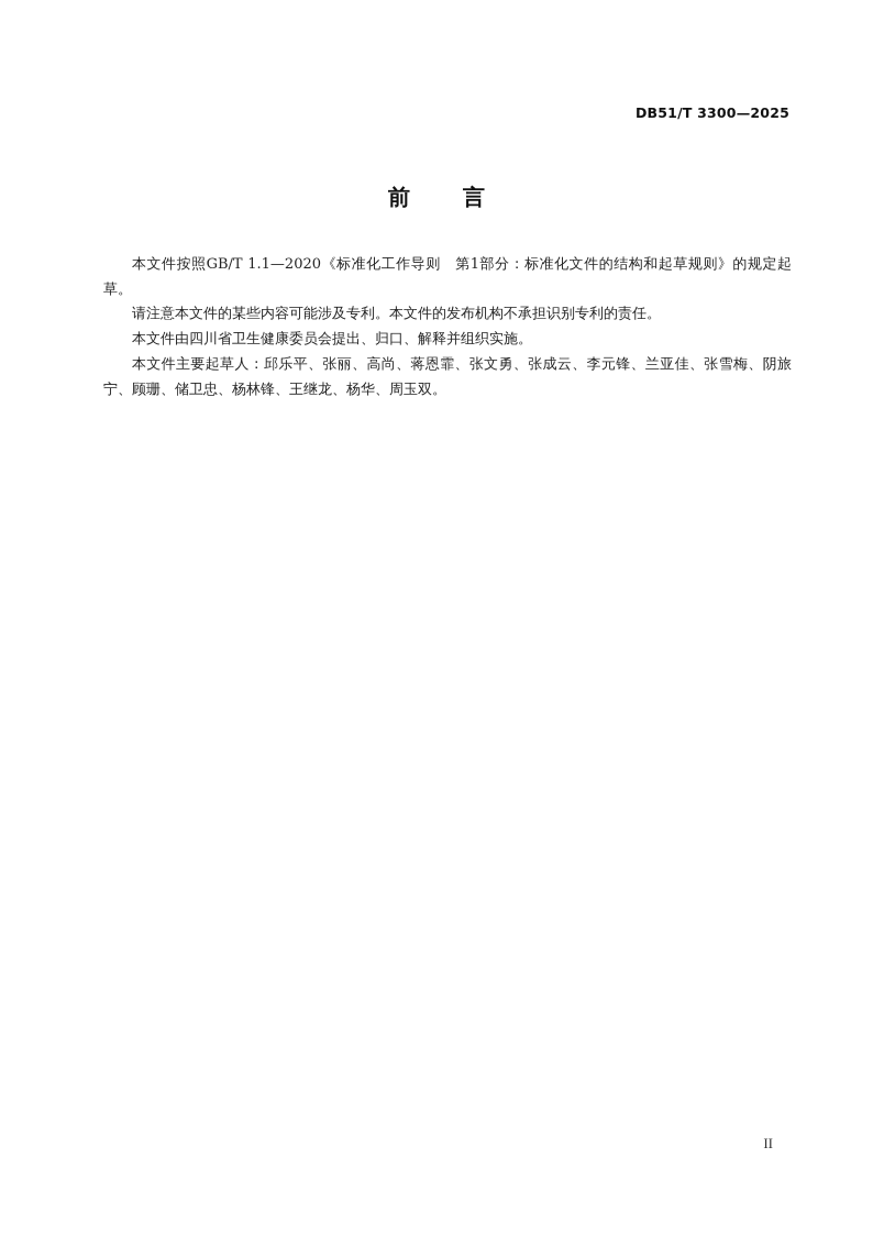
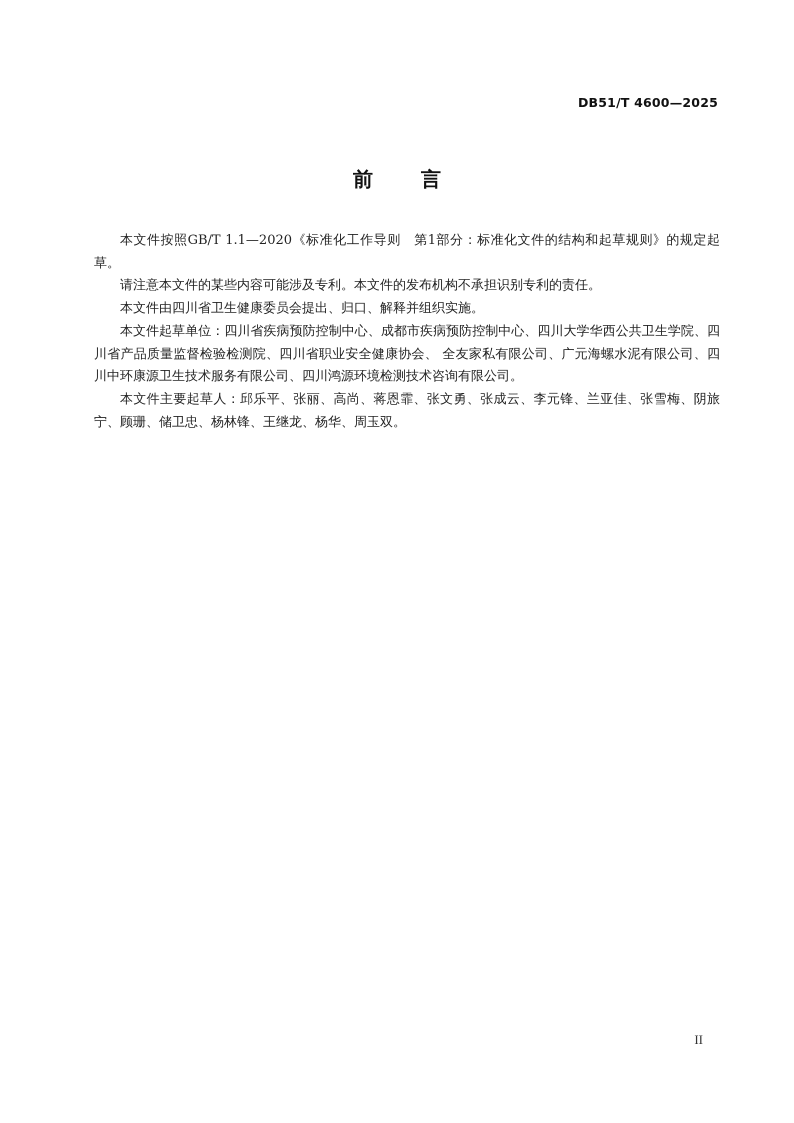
- DB51/T 3300—2025
+ DB51/T 4600—2025
  前 言
  本文件按照GB/T 1.1—2020《标准化工作导则 第1部分：标准化文件的结构和起草规则》的规定起草。
  请注意本文件的某些内容可能涉及专利。本文件的发布机构不承担识别专利的责任。
  本文件由四川省卫生健康委员会提出、归口、解释并组织实施。
+ 本文件起草单位：四川省疾病预防控制中心、成都市疾病预防控制中心、四川大学华西公共卫生学院、四川省产品质量监督检验检测院、四川省职业安全健康协会、 全友家私有限公司、广元海螺水泥有限公司、四川中环康源卫生技术服务有限公司、四川鸿源环境检测技术咨询有限公司。
  本文件主要起草人：邱乐平、张丽、高尚、蒋恩霏、张文勇、张成云、李元锋、兰亚佳、张雪梅、阴旅宁、顾珊、储卫忠、杨林锋、王继龙、杨华、周玉双。
  II
